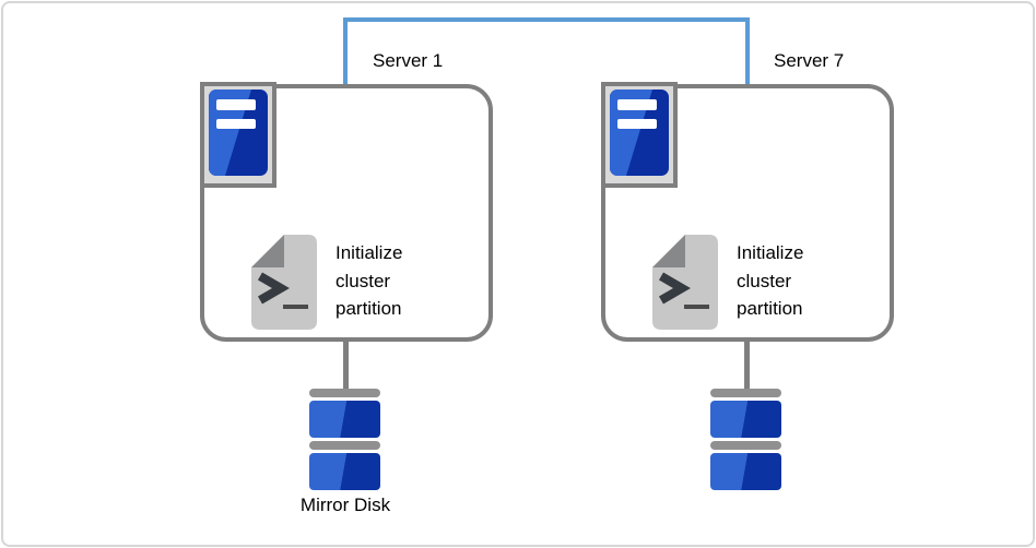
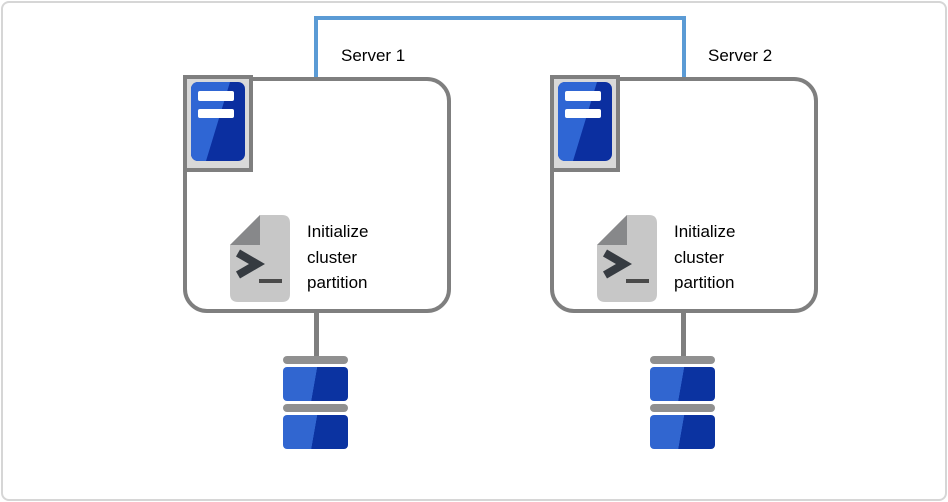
  Server 1
  Initialize cluster partition
- Mirror Disk
- Server 7
+ Server 2
  Initialize cluster partition
